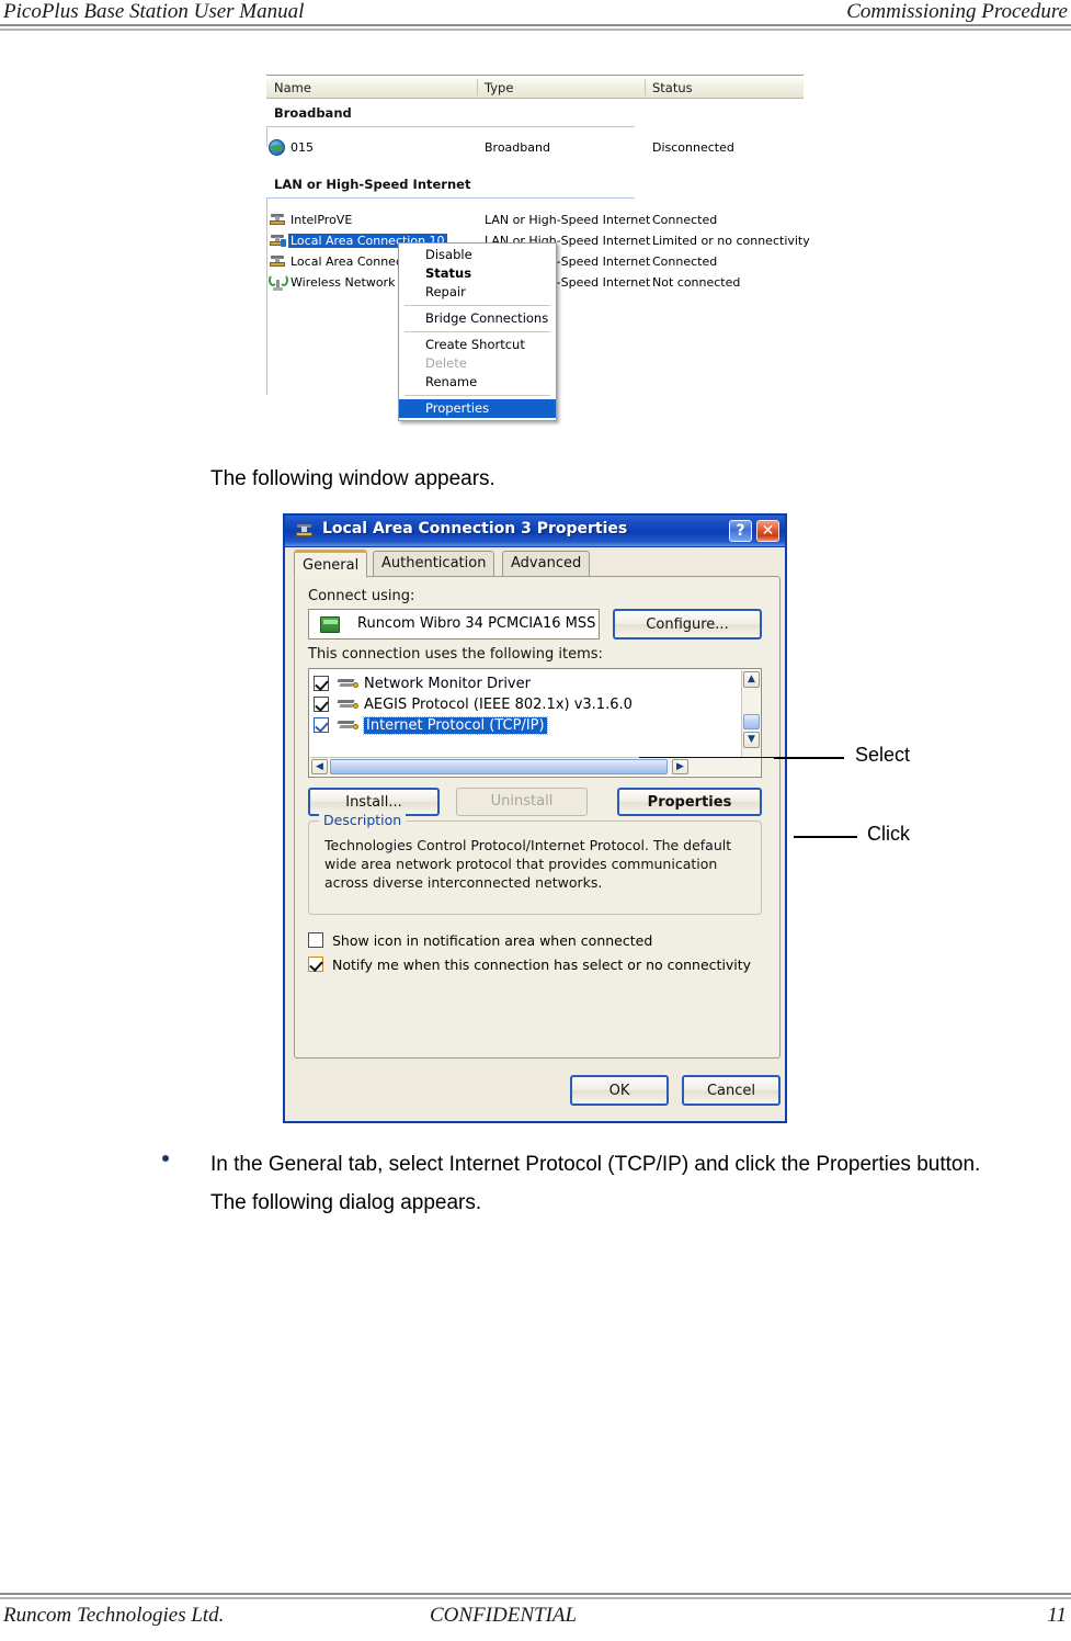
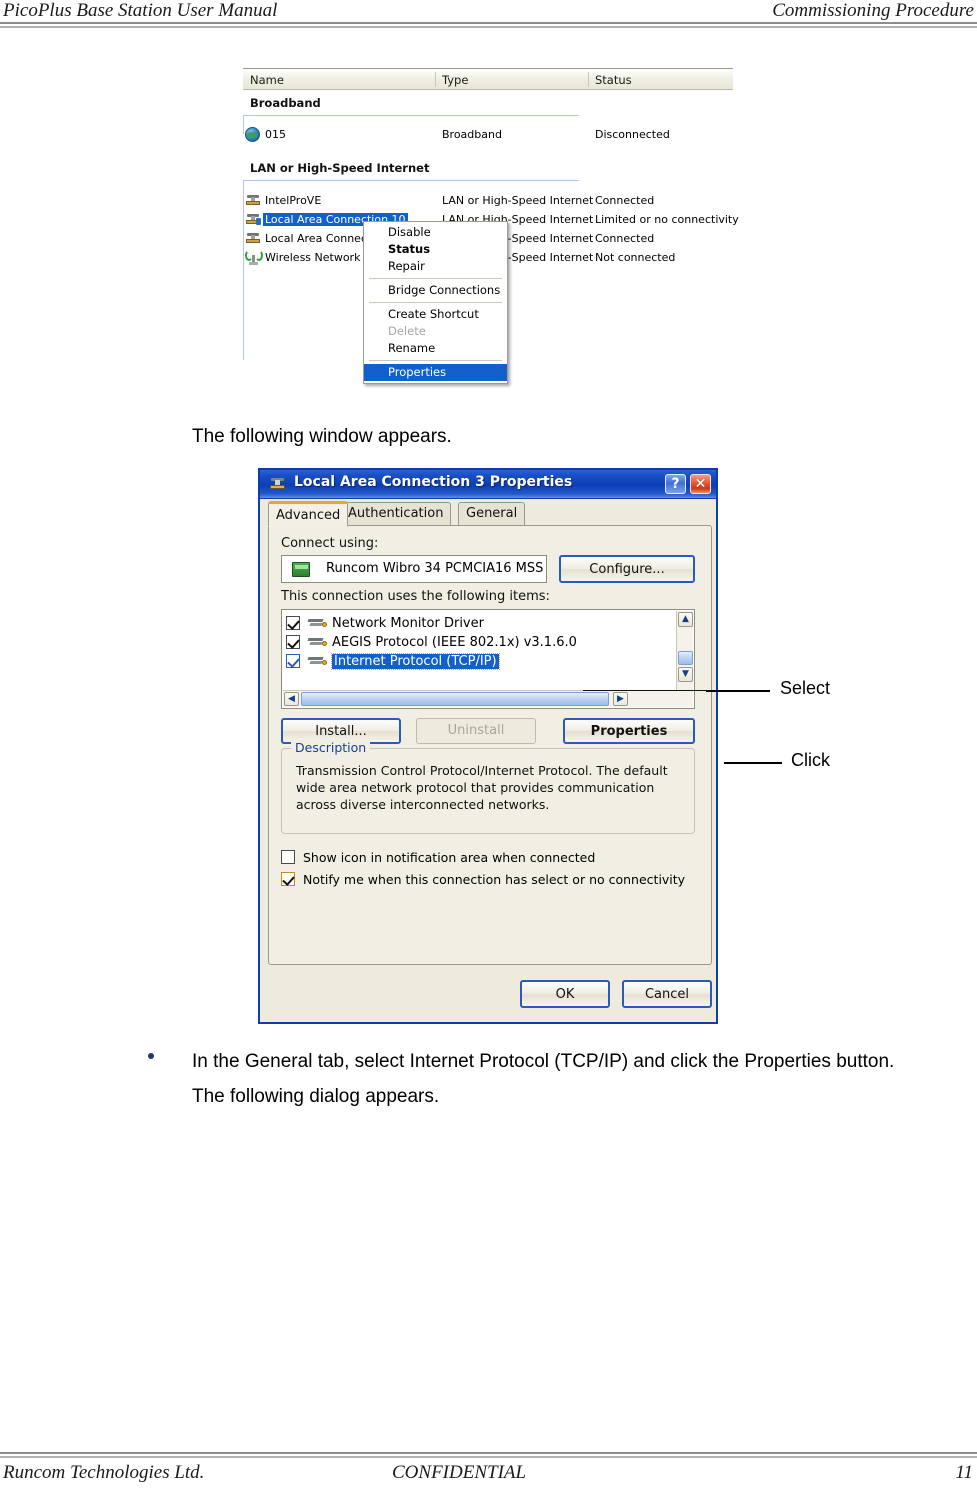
  PicoPlus Base Station User Manual
  Commissioning Procedure
  Name
  Type
  Status
  Broadband
  015
  Broadband
  Disconnected
  LAN or High-Speed Internet
  IntelProVE
  LAN or High-Speed Internet
  Connected
  Local Area Connection 10
  LAN or High-Speed Internet
  Limited or no connectivity
  Local Area Conne
  Connected
  Not connected
  Disable
  Status
  Repair
  Bridge Connections
  Create Shortcut
  Delete
  Rename
  Properties
  The following window appears.
  Local Area Connection 3 Properties
  ?
  ✕
- General
+ Advanced
  Authentication
- Advanced
+ General
  Connect using:
  Runcom Wibro 34 PCMCIA16 MSS
  Configure...
  This connection uses the following items:
  Network Monitor Driver
  AEGIS Protocol (IEEE 802.1x) v3.1.6.0
  Internet Protocol (TCP/IP)
  ▲
  ▼
  ◀
  ▶
  Install...
  Uninstall
  Properties
  Description
- Technologies Control Protocol/Internet Protocol. The default
+ Transmission Control Protocol/Internet Protocol. The default
  wide area network protocol that provides communication
  across diverse interconnected networks.
  Show icon in notification area when connected
  Notify me when this connection has select or no connectivity
  OK
  Cancel
  Select
  Click
  In the General tab, select Internet Protocol (TCP/IP) and click the Properties button.
  The following dialog appears.
  Runcom Technologies Ltd.
  CONFIDENTIAL
  11
